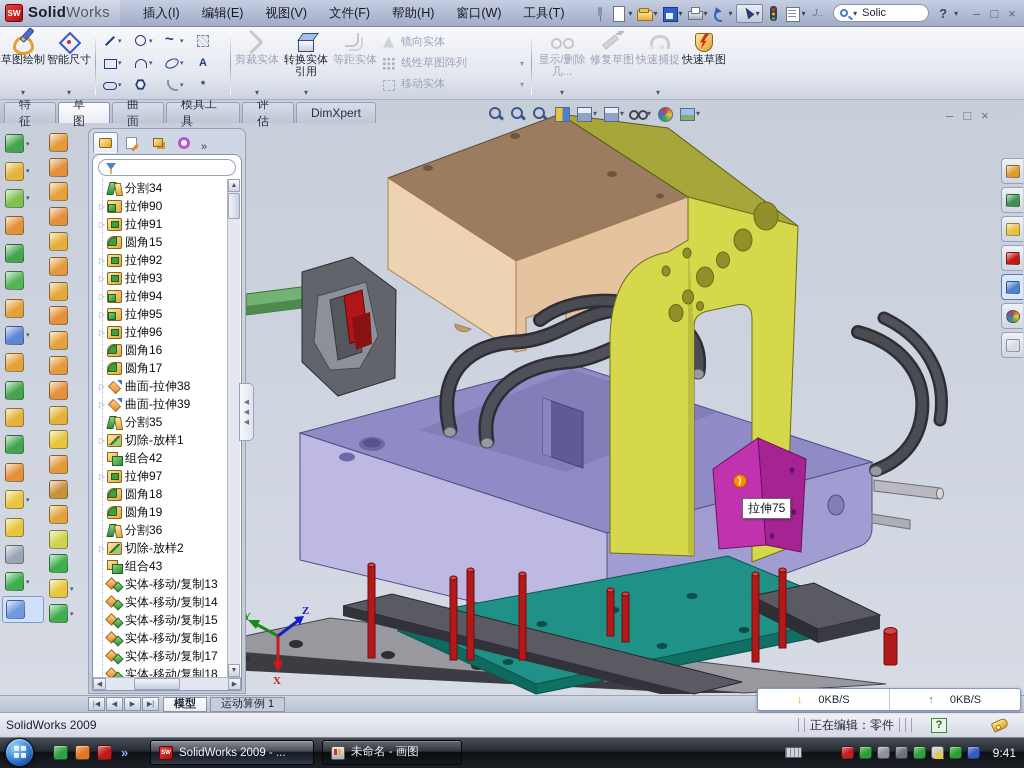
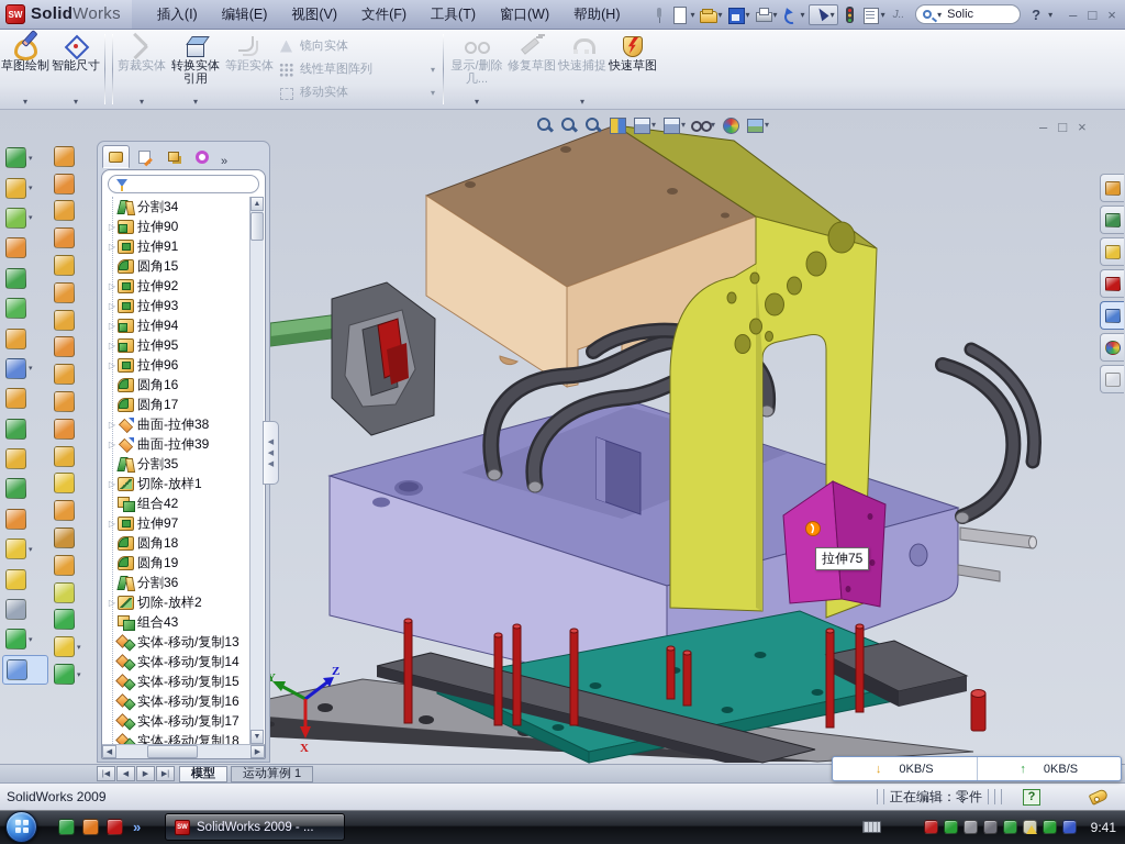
  SW
  SolidWorks
  插入(I)
  编辑(E)
  视图(V)
  文件(F)
- 帮助(H)
+ 工具(T)
  窗口(W)
- 工具(T)
+ 帮助(H)
  ▾
  ▾
  ▾
  ▾
  ▾
  ▾
  ▾
  J..
  ▾
  Solic
  ?
  ▾
  –
  □
  ×
  草图绘制
  ▾
  智能尺寸
  ▾
- A
- *
  剪裁实体
  ▾
  转换实体引用
  ▾
  等距实体
  镜向实体
  线性草图阵列
  ▾
  移动实体
  ▾
  显示/删除几...
  ▾
  修复草图
  快速捕捉
  ▾
  快速草图
  Y
  Z
  X
- 特征
- 草图
- 曲面
- 模具工具
- 评估
- DimXpert
  ▾
  ▾
  ▾
  ▾
  –
  □
  ×
  »
  分割34
  ▷
  拉伸90
  ▷
  拉伸91
  圆角15
  ▷
  拉伸92
  ▷
  拉伸93
  ▷
  拉伸94
  ▷
  拉伸95
  ▷
  拉伸96
  圆角16
  圆角17
  ▷
  曲面-拉伸38
  ▷
  曲面-拉伸39
  分割35
  ▷
  切除-放样1
  组合42
  ▷
  拉伸97
  圆角18
  圆角19
  分割36
  ▷
  切除-放样2
  组合43
  实体-移动/复制13
  实体-移动/复制14
  实体-移动/复制15
  实体-移动/复制16
  实体-移动/复制17
  实体-移动/复制18
  拉伸75
  ↓
  0KB/S
  ↑
  0KB/S
  模型
  运动算例 1
  SolidWorks 2009
  正在编辑：零件
  ?
  »
  SolidWorks 2009 - ...
- 未命名 - 画图
  9:41
